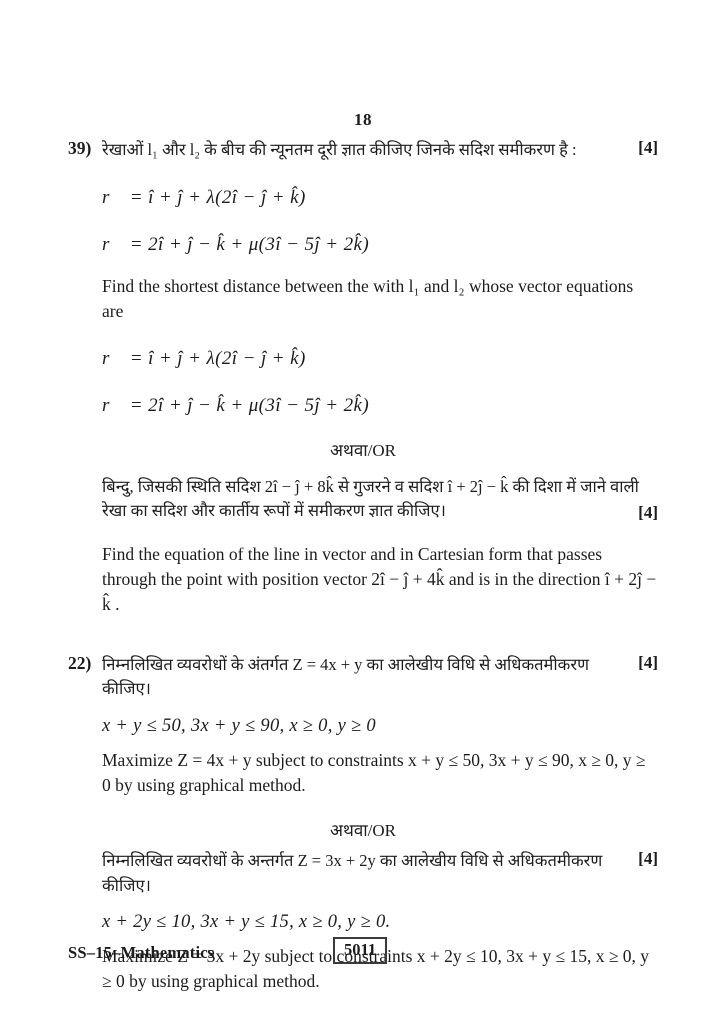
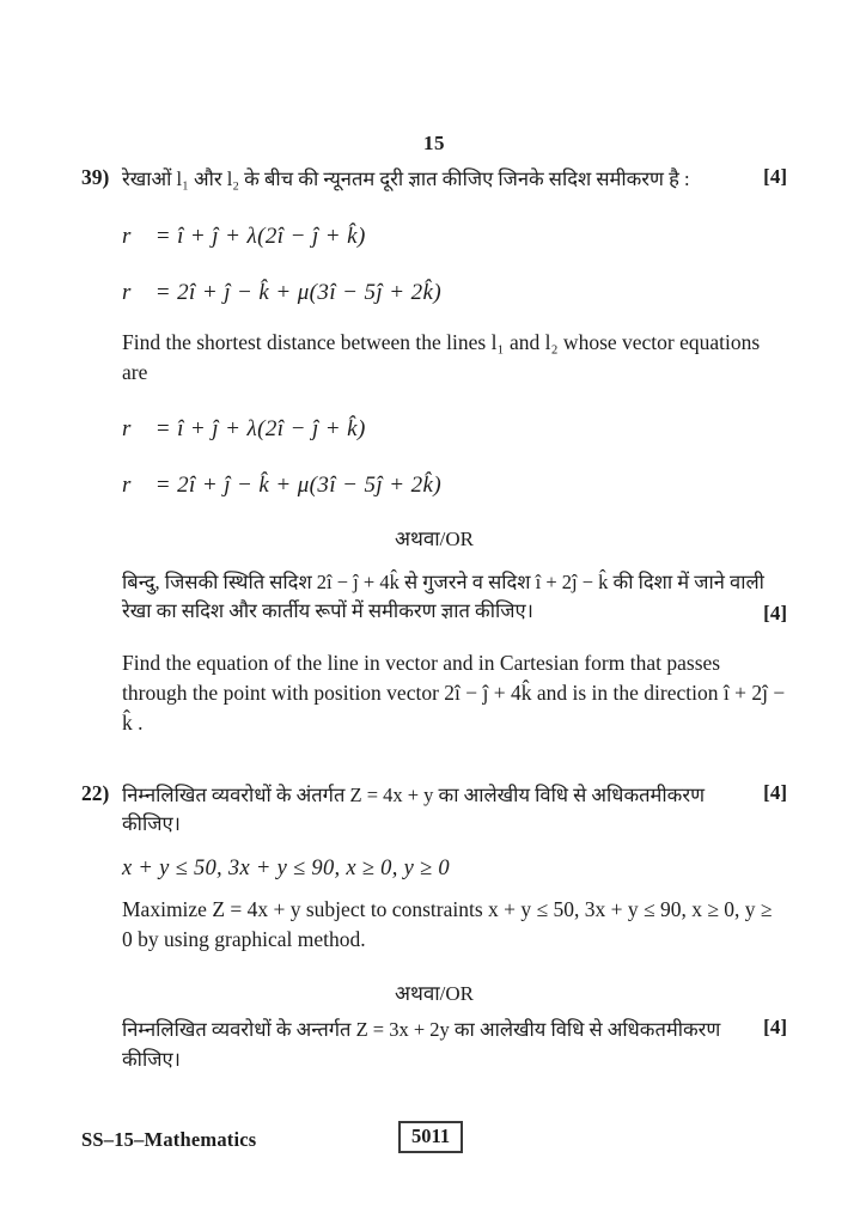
- 18
+ 15
  39)
  रेखाओं l₁ और l₂ के बीच की न्यूनतम दूरी ज्ञात कीजिए जिनके सदिश समीकरण है :
  [4]
  r⃗ = î + ĵ + λ(2î − ĵ + k̂)
  r⃗ = 2î + ĵ − k̂ + μ(3î − 5ĵ + 2k̂)
- Find the shortest distance between the with l₁ and l₂ whose vector equations are
+ Find the shortest distance between the lines l₁ and l₂ whose vector equations are
  r⃗ = î + ĵ + λ(2î − ĵ + k̂)
  r⃗ = 2î + ĵ − k̂ + μ(3î − 5ĵ + 2k̂)
  अथवा/OR
- बिन्दु, जिसकी स्थिति सदिश 2î − ĵ + 8k̂ से गुजरने व सदिश î + 2ĵ − k̂ की दिशा में जाने वाली रेखा का सदिश और कार्तीय रूपों में समीकरण ज्ञात कीजिए।
+ बिन्दु, जिसकी स्थिति सदिश 2î − ĵ + 4k̂ से गुजरने व सदिश î + 2ĵ − k̂ की दिशा में जाने वाली रेखा का सदिश और कार्तीय रूपों में समीकरण ज्ञात कीजिए।
  [4]
  Find the equation of the line in vector and in Cartesian form that passes through the point with position vector 2î − ĵ + 4k̂ and is in the direction î + 2ĵ − k̂ .
  22)
  निम्नलिखित व्यवरोधों के अंतर्गत Z = 4x + y का आलेखीय विधि से अधिकतमीकरण कीजिए।
  [4]
  x + y ≤ 50, 3x + y ≤ 90, x ≥ 0, y ≥ 0
  Maximize Z = 4x + y subject to constraints x + y ≤ 50, 3x + y ≤ 90, x ≥ 0, y ≥ 0 by using graphical method.
  अथवा/OR
  निम्नलिखित व्यवरोधों के अन्तर्गत Z = 3x + 2y का आलेखीय विधि से अधिकतमीकरण कीजिए।
  [4]
- x + 2y ≤ 10, 3x + y ≤ 15, x ≥ 0, y ≥ 0.
- Maximize Z = 3x + 2y subject to constraints x + 2y ≤ 10, 3x + y ≤ 15, x ≥ 0, y ≥ 0 by using graphical method.
  SS–15–Mathematics
  5011
